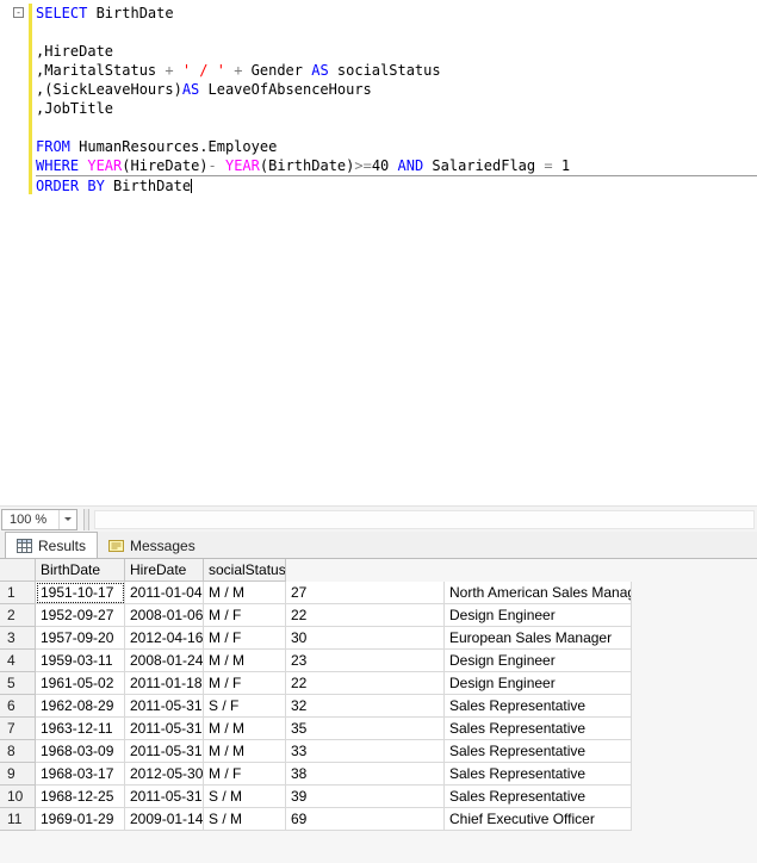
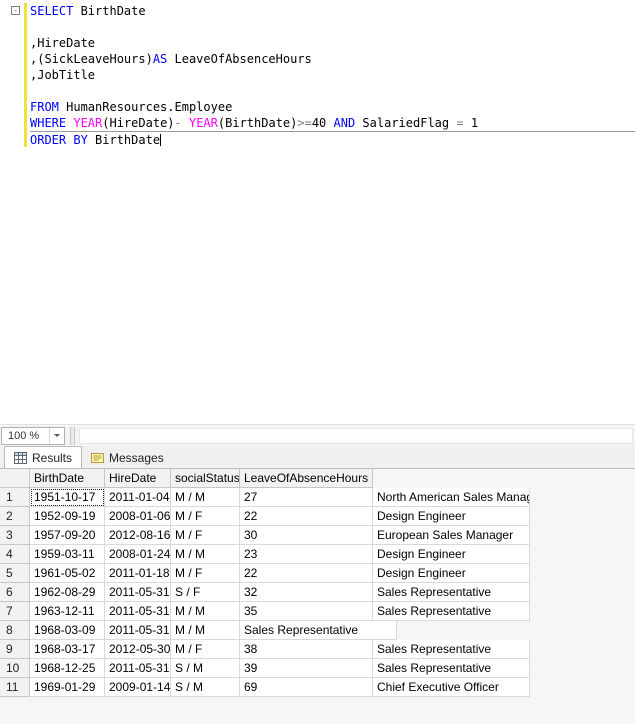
  -
  SELECT BirthDate
  ,HireDate
- ,MaritalStatus + ' / ' + Gender AS socialStatus
  ,(SickLeaveHours)AS LeaveOfAbsenceHours
  ,JobTitle
  FROM HumanResources.Employee
  WHERE YEAR(HireDate)- YEAR(BirthDate)>=40 AND SalariedFlag = 1
  ORDER BY BirthDate
  100 %
  Results
  Messages
  BirthDate
  HireDate
  socialStatus
+ LeaveOfAbsenceHours
  1
  1951-10-17
  2011-01-04
  M / M
  27
  North American Sales Manag
  2
- 1952-09-27
+ 1952-09-19
  2008-01-06
  M / F
  22
  Design Engineer
  3
  1957-09-20
- 2012-04-16
+ 2012-08-16
  M / F
  30
  European Sales Manager
  4
  1959-03-11
  2008-01-24
  M / M
  23
  Design Engineer
  5
  1961-05-02
  2011-01-18
  M / F
  22
  Design Engineer
  6
  1962-08-29
  2011-05-31
  S / F
  32
  Sales Representative
  7
  1963-12-11
  2011-05-31
  M / M
  35
  Sales Representative
  8
  1968-03-09
  2011-05-31
  M / M
- 33
  Sales Representative
  9
  1968-03-17
  2012-05-30
  M / F
  38
  Sales Representative
  10
  1968-12-25
  2011-05-31
  S / M
  39
  Sales Representative
  11
  1969-01-29
  2009-01-14
  S / M
  69
  Chief Executive Officer
